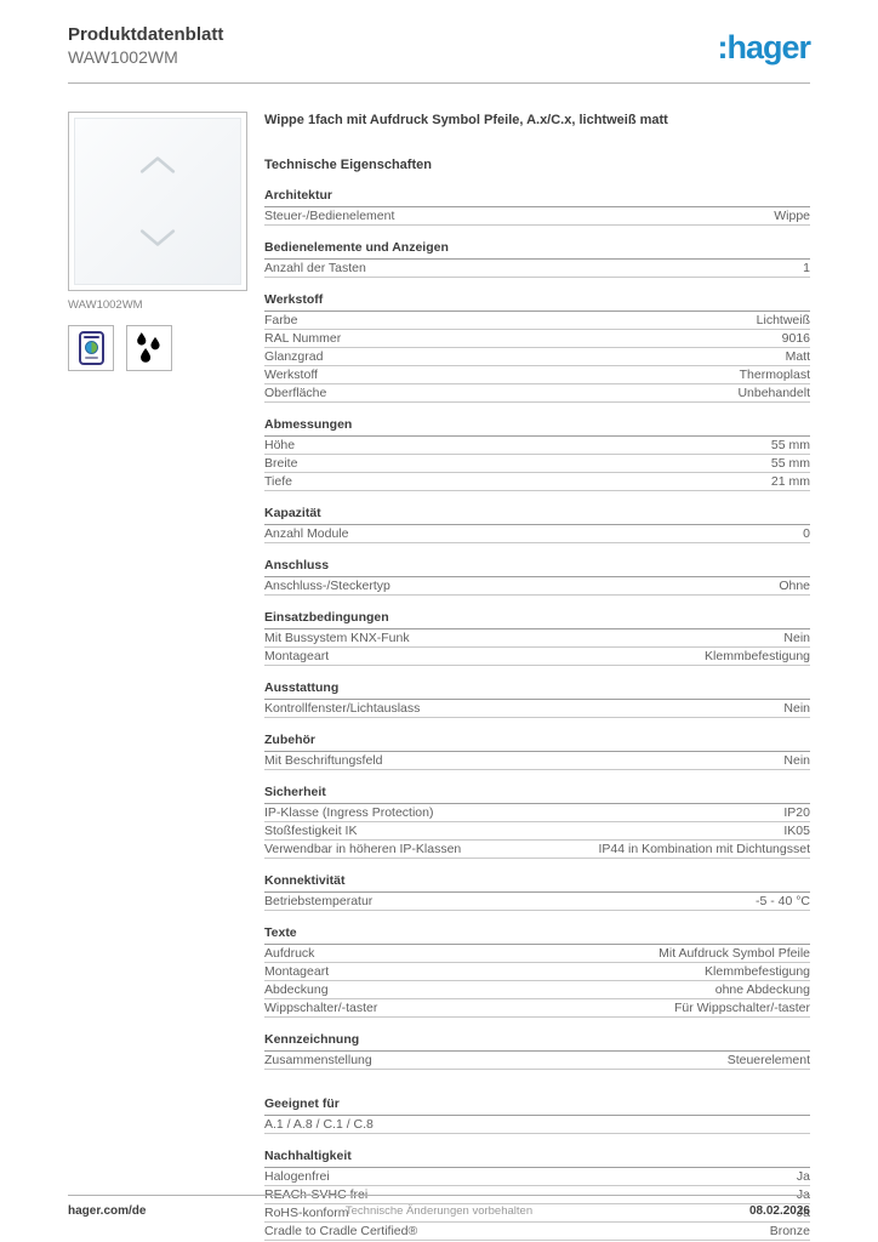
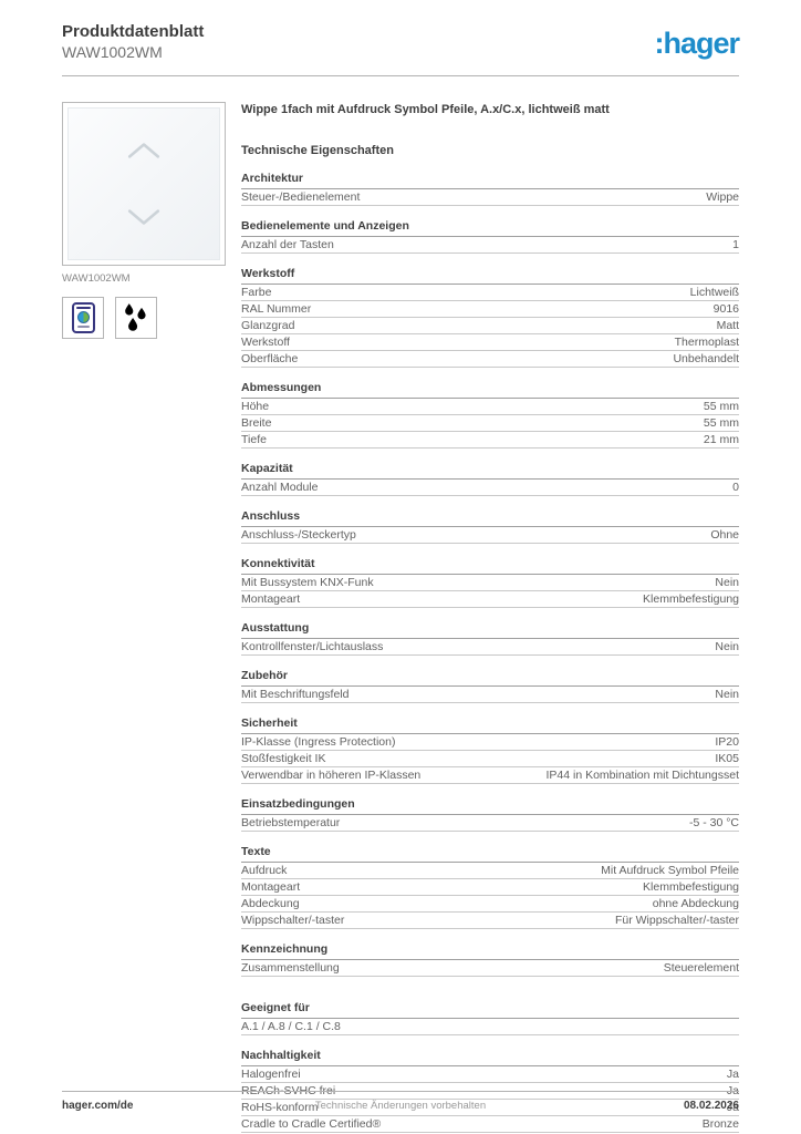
  Produktdatenblatt
  WAW1002WM
  :hager
  WAW1002WM
  Wippe 1fach mit Aufdruck Symbol Pfeile, A.x/C.x, lichtweiß matt
  Technische Eigenschaften
  Architektur
  Steuer-/Bedienelement
  Wippe
  Bedienelemente und Anzeigen
  Anzahl der Tasten
  1
  Werkstoff
  Farbe
  Lichtweiß
  RAL Nummer
  9016
  Glanzgrad
  Matt
  Werkstoff
  Thermoplast
  Oberfläche
  Unbehandelt
  Abmessungen
  Höhe
  55 mm
  Breite
  55 mm
  Tiefe
  21 mm
  Kapazität
  Anzahl Module
  0
  Anschluss
  Anschluss-/Steckertyp
  Ohne
- Einsatzbedingungen
+ Konnektivität
  Mit Bussystem KNX-Funk
  Nein
  Montageart
  Klemmbefestigung
  Ausstattung
  Kontrollfenster/Lichtauslass
  Nein
  Zubehör
  Mit Beschriftungsfeld
  Nein
  Sicherheit
  IP-Klasse (Ingress Protection)
  IP20
  Stoßfestigkeit IK
  IK05
  Verwendbar in höheren IP-Klassen
  IP44 in Kombination mit Dichtungsset
- Konnektivität
+ Einsatzbedingungen
  Betriebstemperatur
- -5 - 40 °C
+ -5 - 30 °C
  Texte
  Aufdruck
  Mit Aufdruck Symbol Pfeile
  Montageart
  Klemmbefestigung
  Abdeckung
  ohne Abdeckung
  Wippschalter/-taster
  Für Wippschalter/-taster
  Kennzeichnung
  Zusammenstellung
  Steuerelement
  Geeignet für
  A.1 / A.8 / C.1 / C.8
  Nachhaltigkeit
  Halogenfrei
  Ja
  RoHS-konform
  Ja
  Cradle to Cradle Certified®
  Bronze
  hager.com/de
  Technische Änderungen vorbehalten
  08.02.2026
